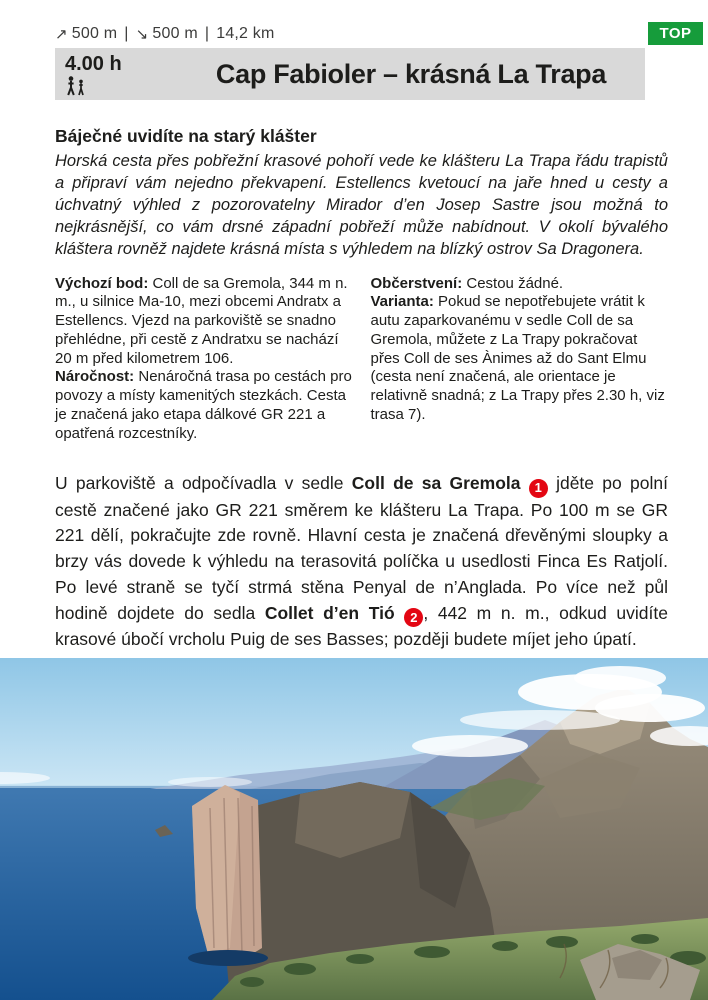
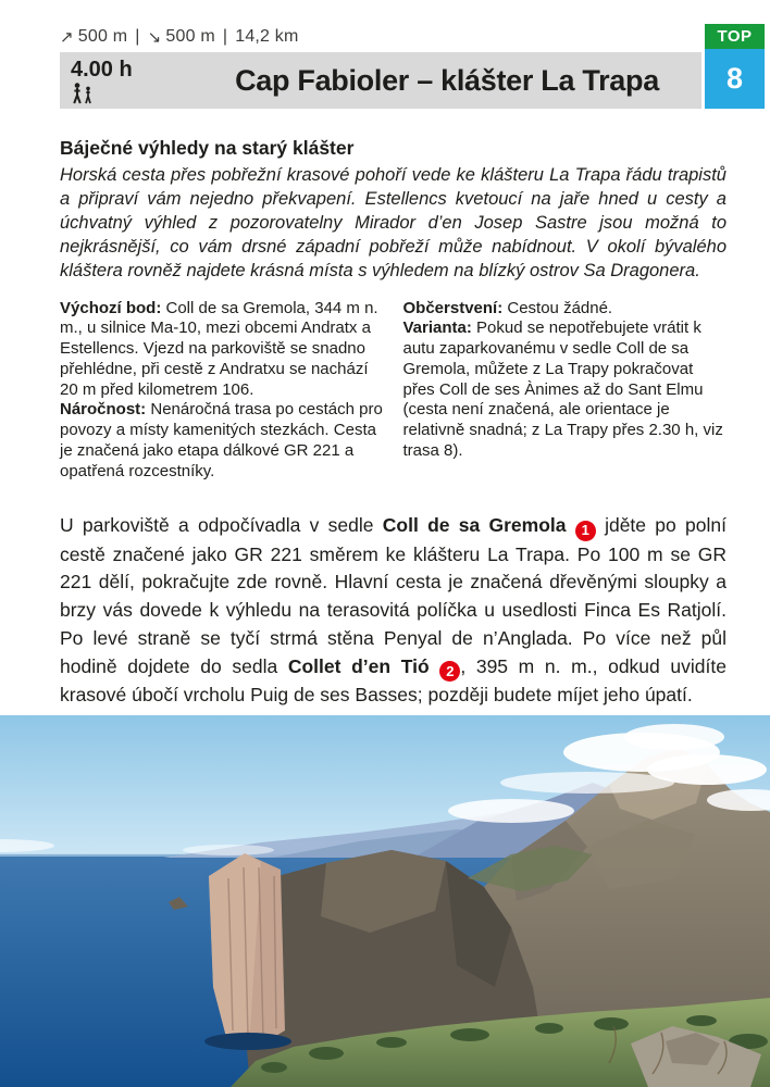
  ↗
  500 m
  |
  ↘
  500 m
  |
  14,2 km
  4.00 h
- Cap Fabioler – krásná La Trapa
+ Cap Fabioler – klášter La Trapa
  TOP
+ 8
- Báječné uvidíte na starý klášter
+ Báječné výhledy na starý klášter
  Horská cesta přes pobřežní krasové pohoří vede ke klášteru La Trapa řádu trapistů a připraví vám nejedno překvapení. Estellencs kvetoucí na jaře hned u cesty a úchvatný výhled z pozorovatelny Mirador d’en Josep Sastre jsou možná to nejkrásnější, co vám drsné západní pobřeží může nabídnout. V okolí bývalého kláštera rovněž najdete krásná místa s výhledem na blízký ostrov Sa Dragonera.
  Výchozí bod: Coll de sa Gremola, 344 m n. m., u silnice Ma-10, mezi obcemi Andratx a Estellencs. Vjezd na parkoviště se snadno přehlédne, při cestě z Andratxu se nachází 20 m před kilometrem 106.
  Náročnost: Nenáročná trasa po cestách pro povozy a místy kamenitých stezkách. Cesta je značená jako etapa dálkové GR 221 a opatřená rozcestníky.
  Občerstvení: Cestou žádné.
- Varianta: Pokud se nepotřebujete vrátit k autu zaparkovanému v sedle Coll de sa Gremola, můžete z La Trapy pokračovat přes Coll de ses Ànimes až do Sant Elmu (cesta není značená, ale orientace je relativně snadná; z La Trapy přes 2.30 h, viz trasa 7).
+ Varianta: Pokud se nepotřebujete vrátit k autu zaparkovanému v sedle Coll de sa Gremola, můžete z La Trapy pokračovat přes Coll de ses Ànimes až do Sant Elmu (cesta není značená, ale orientace je relativně snadná; z La Trapy přes 2.30 h, viz trasa 8).
- U parkoviště a odpočívadla v sedle Coll de sa Gremola 1 jděte po polní cestě značené jako GR 221 směrem ke klášteru La Trapa. Po 100 m se GR 221 dělí, pokračujte zde rovně. Hlavní cesta je značená dřevěnými sloupky a brzy vás dovede k výhledu na terasovitá políčka u usedlosti Finca Es Ratjolí. Po levé straně se tyčí strmá stěna Penyal de n’Anglada. Po více než půl hodině dojdete do sedla Collet d’en Tió 2 , 442 m n. m., odkud uvidíte krasové úbočí vrcholu Puig de ses Basses; později budete míjet jeho úpatí.
+ U parkoviště a odpočívadla v sedle Coll de sa Gremola 1 jděte po polní cestě značené jako GR 221 směrem ke klášteru La Trapa. Po 100 m se GR 221 dělí, pokračujte zde rovně. Hlavní cesta je značená dřevěnými sloupky a brzy vás dovede k výhledu na terasovitá políčka u usedlosti Finca Es Ratjolí. Po levé straně se tyčí strmá stěna Penyal de n’Anglada. Po více než půl hodině dojdete do sedla Collet d’en Tió 2 , 395 m n. m., odkud uvidíte krasové úbočí vrcholu Puig de ses Basses; později budete míjet jeho úpatí.
